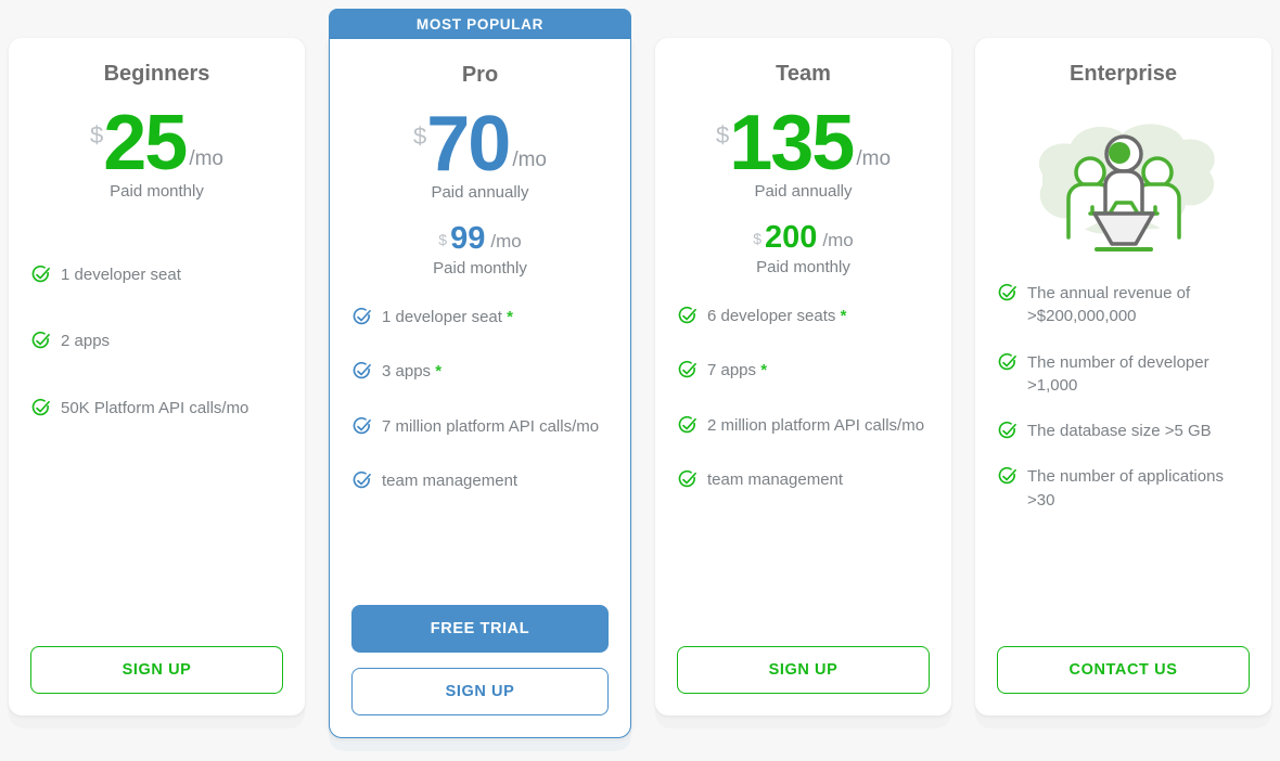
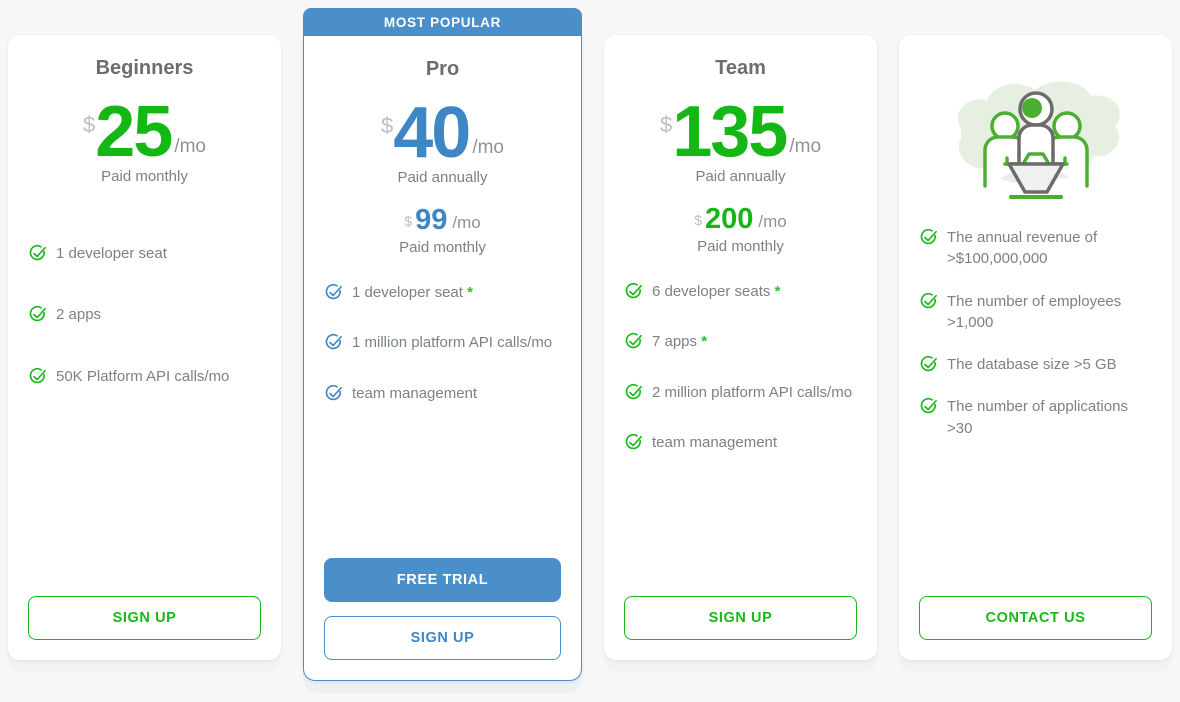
  Beginners
  $
  25
  /mo
  Paid monthly
  1 developer seat
  2 apps
  50K Platform API calls/mo
  SIGN UP
  MOST POPULAR
  Pro
  $
- 70
+ 40
  /mo
  Paid annually
  $
  99
  /mo
  Paid monthly
  1 developer seat *
- 3 apps *
- 7 million platform API calls/mo
+ 1 million platform API calls/mo
  team management
  FREE TRIAL
  SIGN UP
  Team
  $
  135
  /mo
  Paid annually
  $
  200
  /mo
  Paid monthly
  6 developer seats *
  7 apps *
  2 million platform API calls/mo
  team management
  SIGN UP
- Enterprise
- The annual revenue of >$200,000,000
+ The annual revenue of >$100,000,000
- The number of developer >1,000
+ The number of employees >1,000
  The database size >5 GB
  The number of applications >30
  CONTACT US
